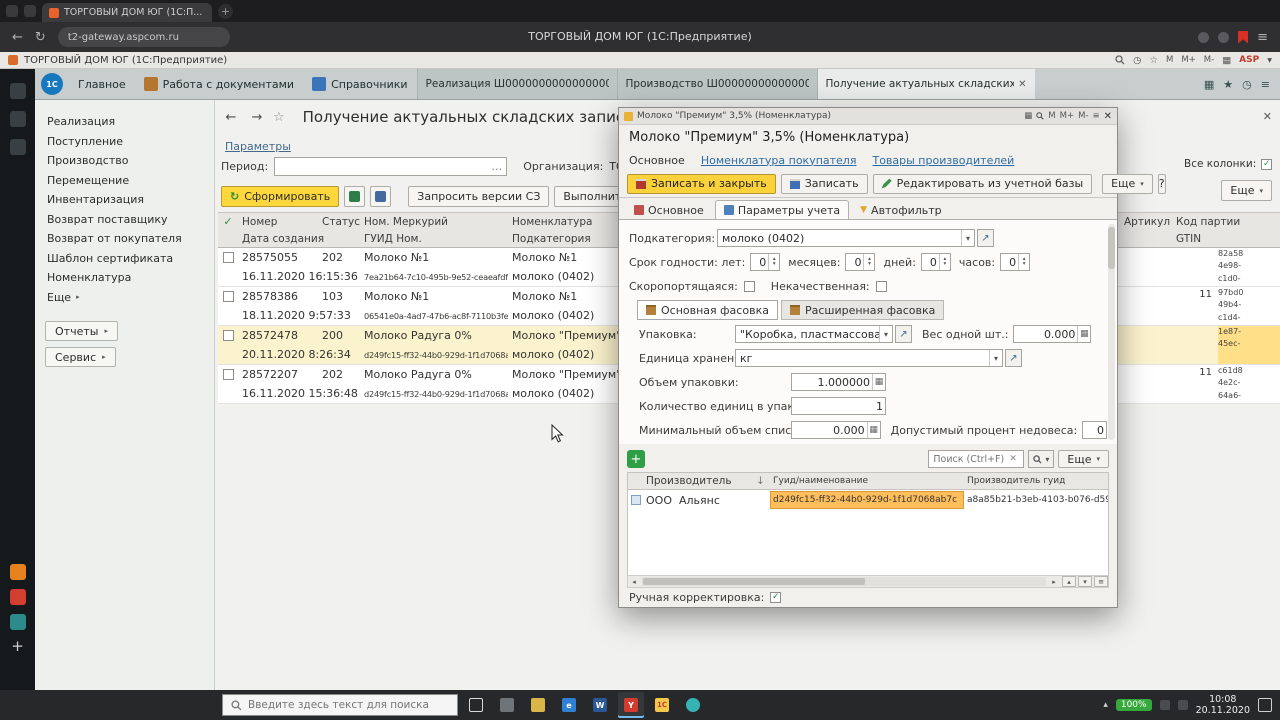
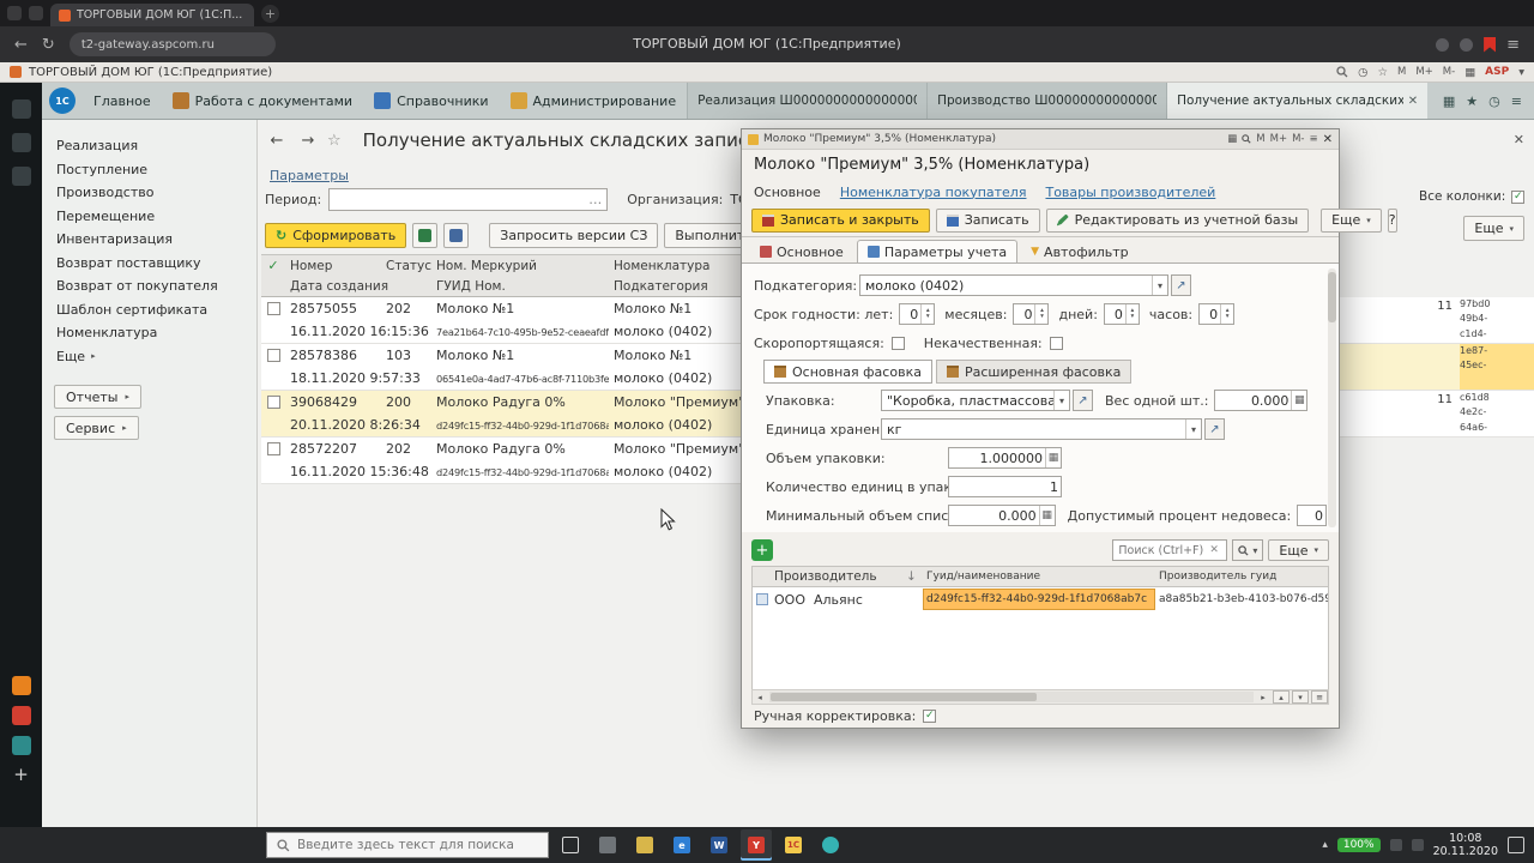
  ТОРГОВЫЙ ДОМ ЮГ (1С:П...
  +
  ←
  ↻
  t2-gateway.aspcom.ru
  ≡
  ТОРГОВЫЙ ДОМ ЮГ (1С:Предприятие)
  ТОРГОВЫЙ ДОМ ЮГ (1С:Предприятие)
  ◷
  ☆
  М
  М+
  М-
  ▦
  ASP
  ▾
  1С
  Главное
  Работа с документами
  Справочники
+ Администрирование
  Реализация Ш000000000000000
  Производство Ш00000000000000
  Получение актуальных складских
  ✕
  ▦
  ★
  ◷
  ≡
  +
  Реализация
  Поступление
  Производство
  Перемещение
  Инвентаризация
  Возврат поставщику
  Возврат от покупателя
  Шаблон сертификата
  Номенклатура
  Еще
  ▸
  Отчеты
  ▸
  Сервис
  ▸
  ←
  →
  ☆
  Получение актуальных складских запи
  Параметры
  Период:
  …
  Организация:
  ↻
  Сформировать
  Запросить версии СЗ
  ✓
  Номер
  Статус
  Ном. Меркурий
  Номенклатура
  Дата создания
  ГУИД Ном.
  Подкатегория
  28575055
  202
  Молоко №1
  Молоко №1
  16.11.2020 16:15:36
  7ea21b64-7c10-495b-9e52-ceaeafdf
  молоко (0402)
  28578386
  103
  Молоко №1
  Молоко №1
  18.11.2020 9:57:33
  06541e0a-4ad7-47b6-ac8f-7110b3fe
  молоко (0402)
- 28572478
+ 39068429
  200
  Молоко Радуга 0%
  Молоко "Премиум
  20.11.2020 8:26:34
  d249fc15-ff32-44b0-929d-1f1d7068a
  молоко (0402)
  28572207
  202
  Молоко Радуга 0%
  Молоко "Премиум
  16.11.2020 15:36:48
  d249fc15-ff32-44b0-929d-1f1d7068a
  молоко (0402)
  ✕
  Все колонки:
  ✓
  Еще
  ▾
- Артикул
- Код партии
- GTIN
- 82a58
- 4e98-
- c1d0-
  11
  97bd0
  49b4-
  c1d4-
  1e87-
  45ec-
  11
  c61d8
  4e2c-
  64a6-
  Молоко "Премиум" 3,5% (Номенклатура)
  ▦
  М
  М+
  М-
  ≡
  ✕
  Молоко "Премиум" 3,5% (Номенклатура)
  Основное
  Номенклатура покупателя
  Товары производителей
  Записать и закрыть
  Записать
  Редактировать из учетной базы
  Еще
  ▾
  ?
  Основное
  Параметры учета
  ▼
  Автофильтр
  Подкатегория:
  молоко (0402)
  ▾
  ↗
  Срок годности: лет:
  0
  месяцев:
  0
  дней:
  0
  часов:
  0
  Скоропортящаяся:
  Некачественная:
  Основная фасовка
  Расширенная фасовка
  Упаковка:
  "Коробка, пластмассова
  ▾
  ↗
  Вес одной шт.:
  0.000
  ▦
  Единица хранен
  кг
  ▾
  ↗
  Объем упаковки:
  1.000000
  ▦
  Количество единиц в упа
  1
  Минимальный объем спис
  0.000
  ▦
  Допустимый процент недовеса:
  0
  +
  Поиск (Ctrl+F)
  ✕
  ▾
  Еще
  ▾
  Производитель
  ↓
  Гуид/наименование
  Производитель гуид
  ООО Альянс
  d249fc15-ff32-44b0-929d-1f1d7068ab7c
  a8a85b21-b3eb-4103-b076-d5
  ◂
  ▸
  ▴
  ▾
  ≡
  Ручная корректировка:
  ✓
  Введите здесь текст для поиска
  e
  W
  Y
  1С
  ▴
  100%
  10:08
  20.11.2020
